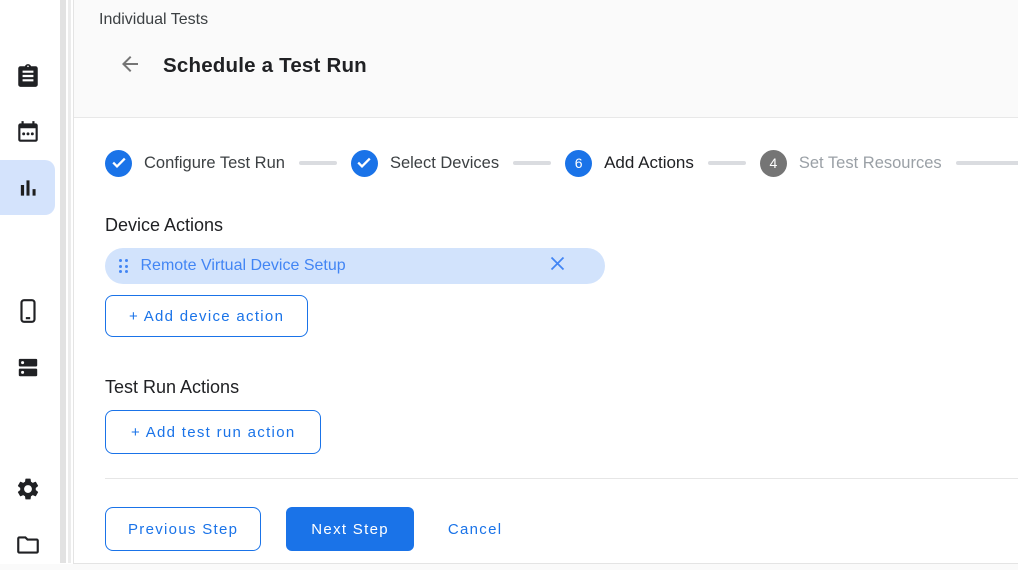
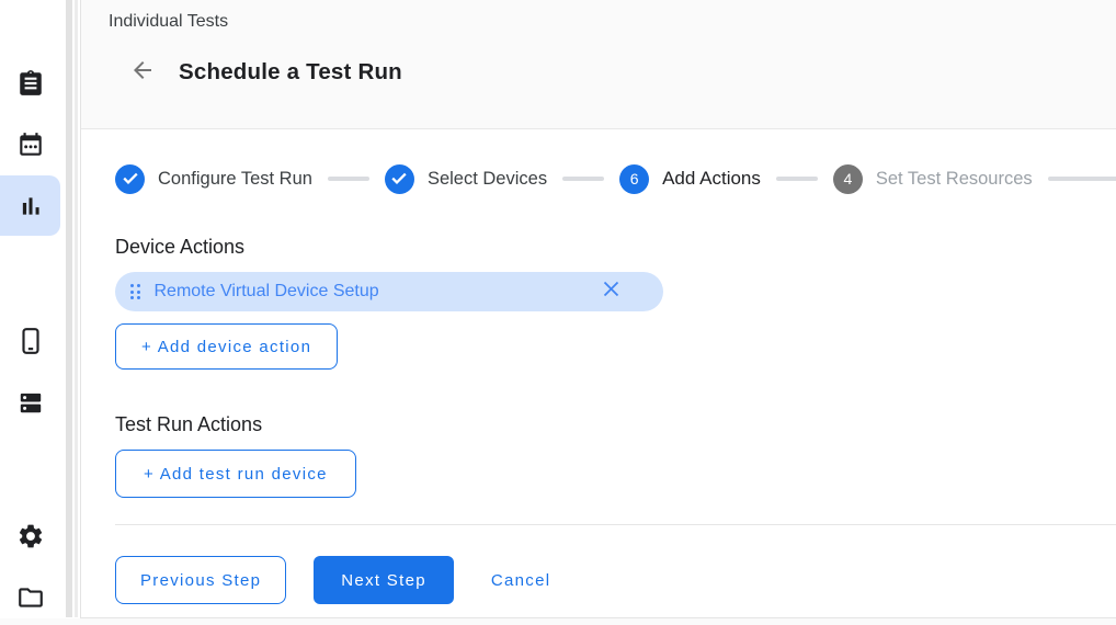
  Individual Tests
  Schedule a Test Run
  Configure Test Run
  Select Devices
  6
  Add Actions
  4
  Set Test Resources
  Device Actions
  Remote Virtual Device Setup
  + Add device action
  Test Run Actions
- + Add test run action
+ + Add test run device
  Previous Step
  Next Step
  Cancel
